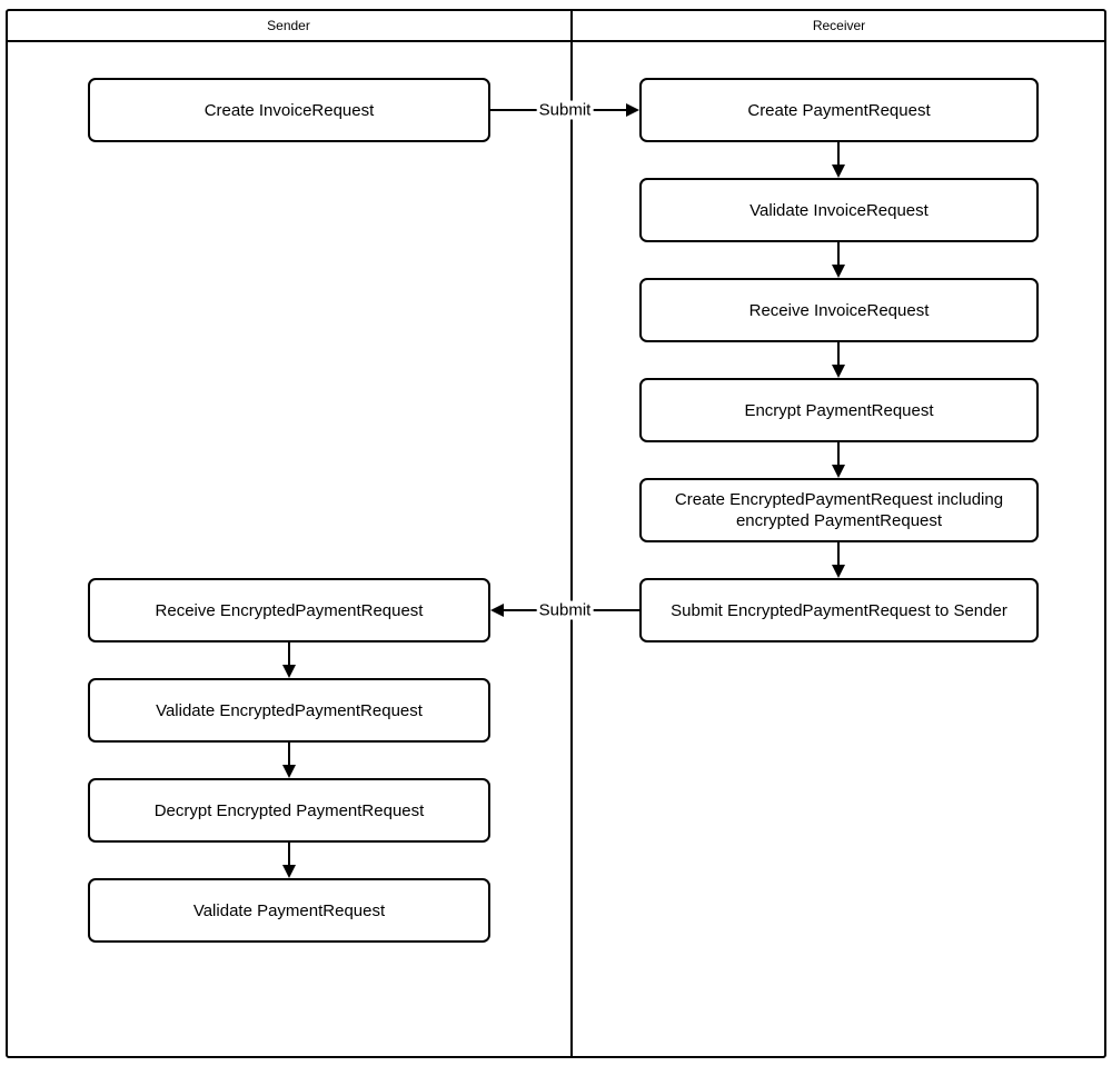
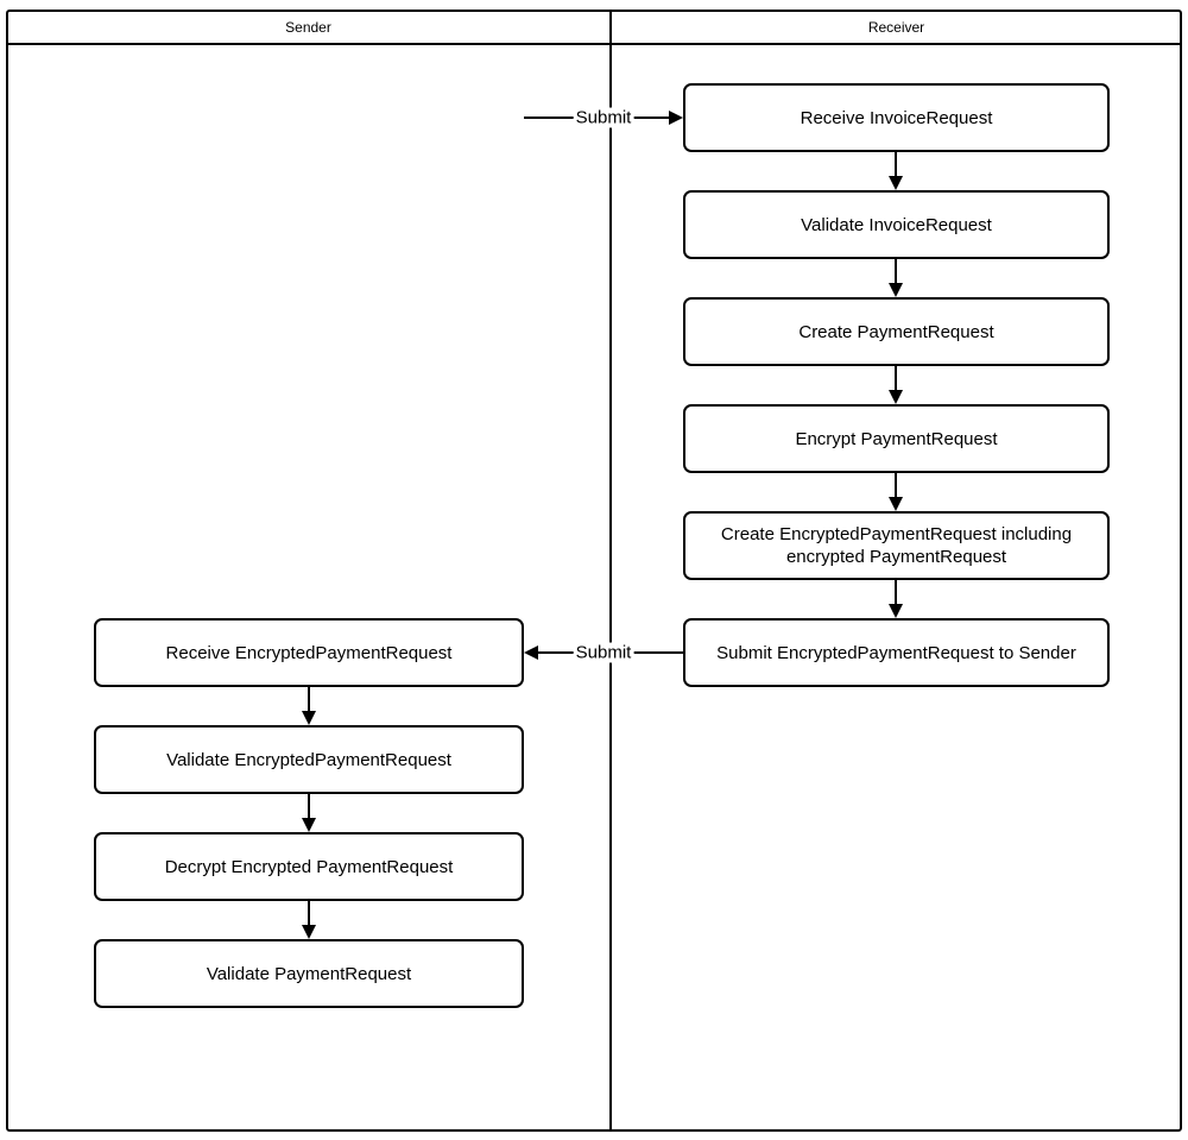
  Sender
  Receiver
- Create InvoiceRequest
  Receive EncryptedPaymentRequest
  Validate EncryptedPaymentRequest
  Decrypt Encrypted PaymentRequest
  Validate PaymentRequest
- Create PaymentRequest
+ Receive InvoiceRequest
  Validate InvoiceRequest
- Receive InvoiceRequest
+ Create PaymentRequest
  Encrypt PaymentRequest
  Create EncryptedPaymentRequest including encrypted PaymentRequest
  Submit EncryptedPaymentRequest to Sender
  Submit
  Submit
